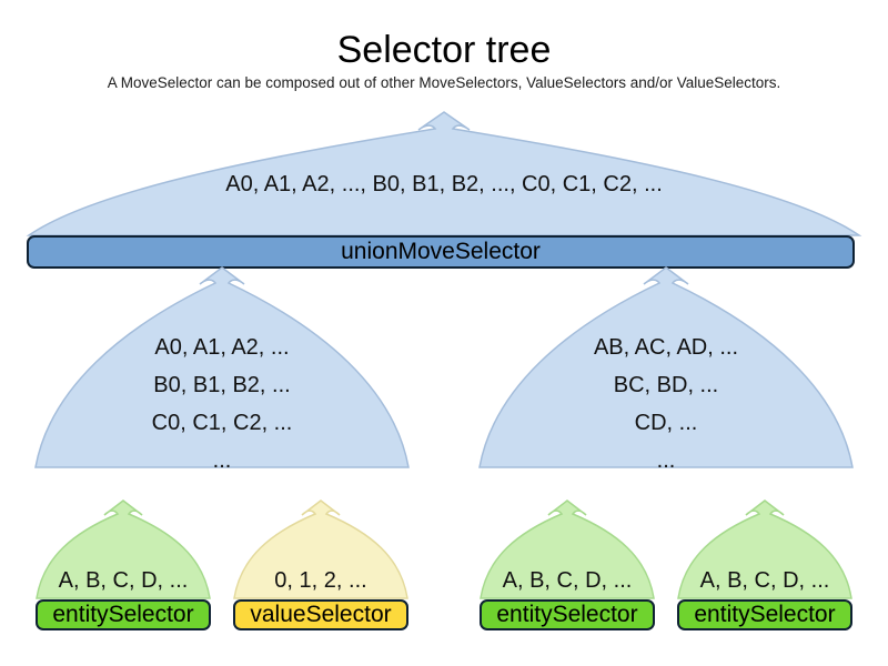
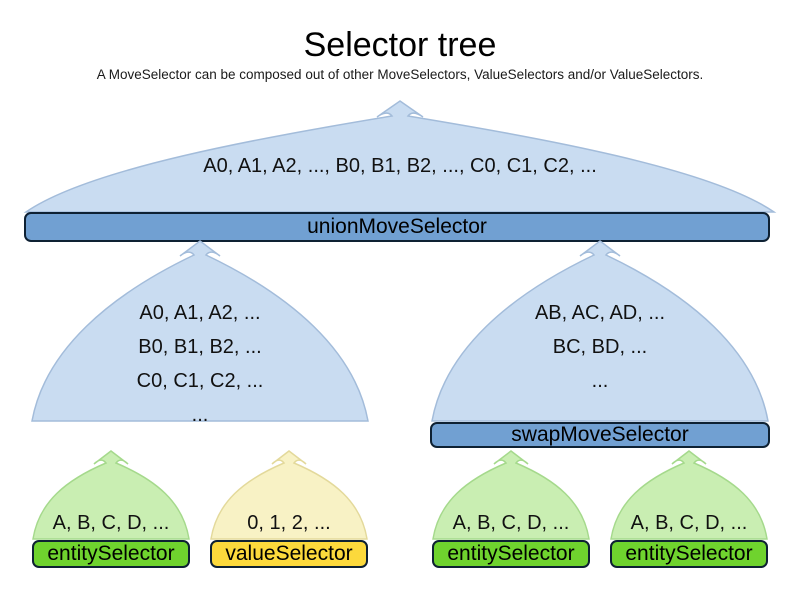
  Selector tree
  A MoveSelector can be composed out of other MoveSelectors, ValueSelectors and/or ValueSelectors.
  A0, A1, A2, ..., B0, B1, B2, ..., C0, C1, C2, ...
  unionMoveSelector
  A0, A1, A2, ...
  B0, B1, B2, ...
  C0, C1, C2, ...
  ...
  AB, AC, AD, ...
  BC, BD, ...
- CD, ...
  ...
+ swapMoveSelector
  A, B, C, D, ...
  entitySelector
  0, 1, 2, ...
  valueSelector
  A, B, C, D, ...
  entitySelector
  A, B, C, D, ...
  entitySelector
